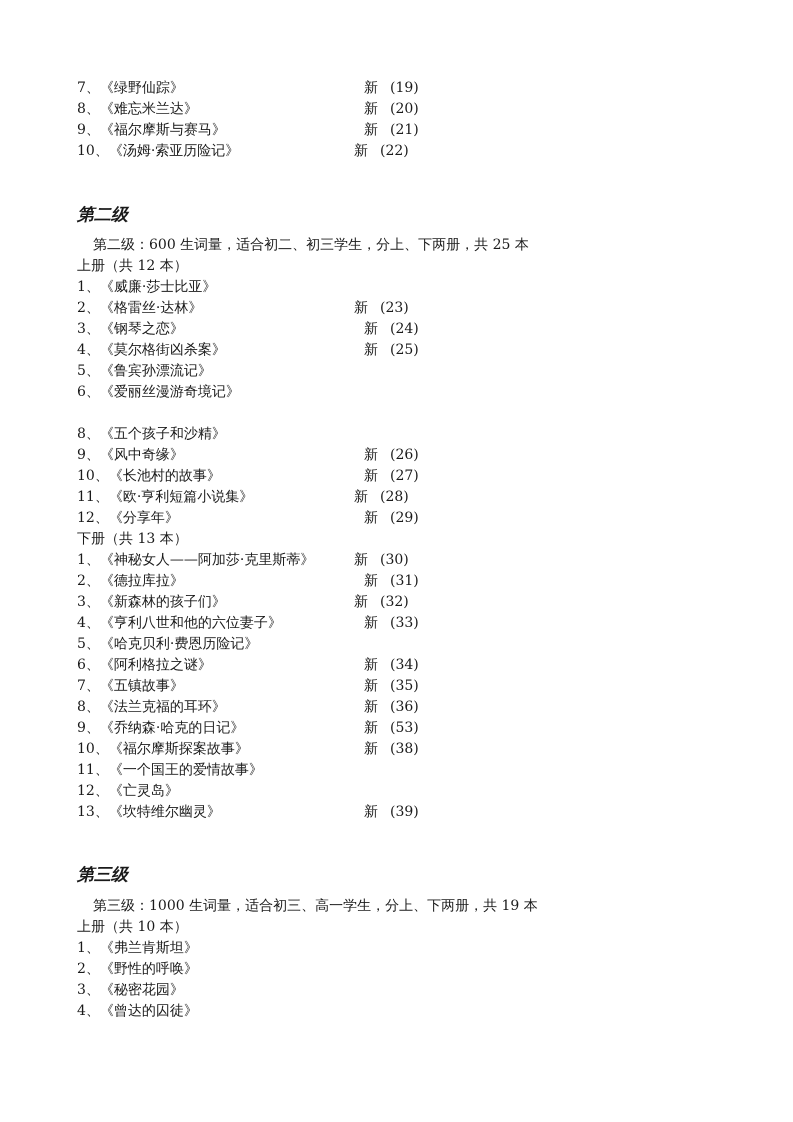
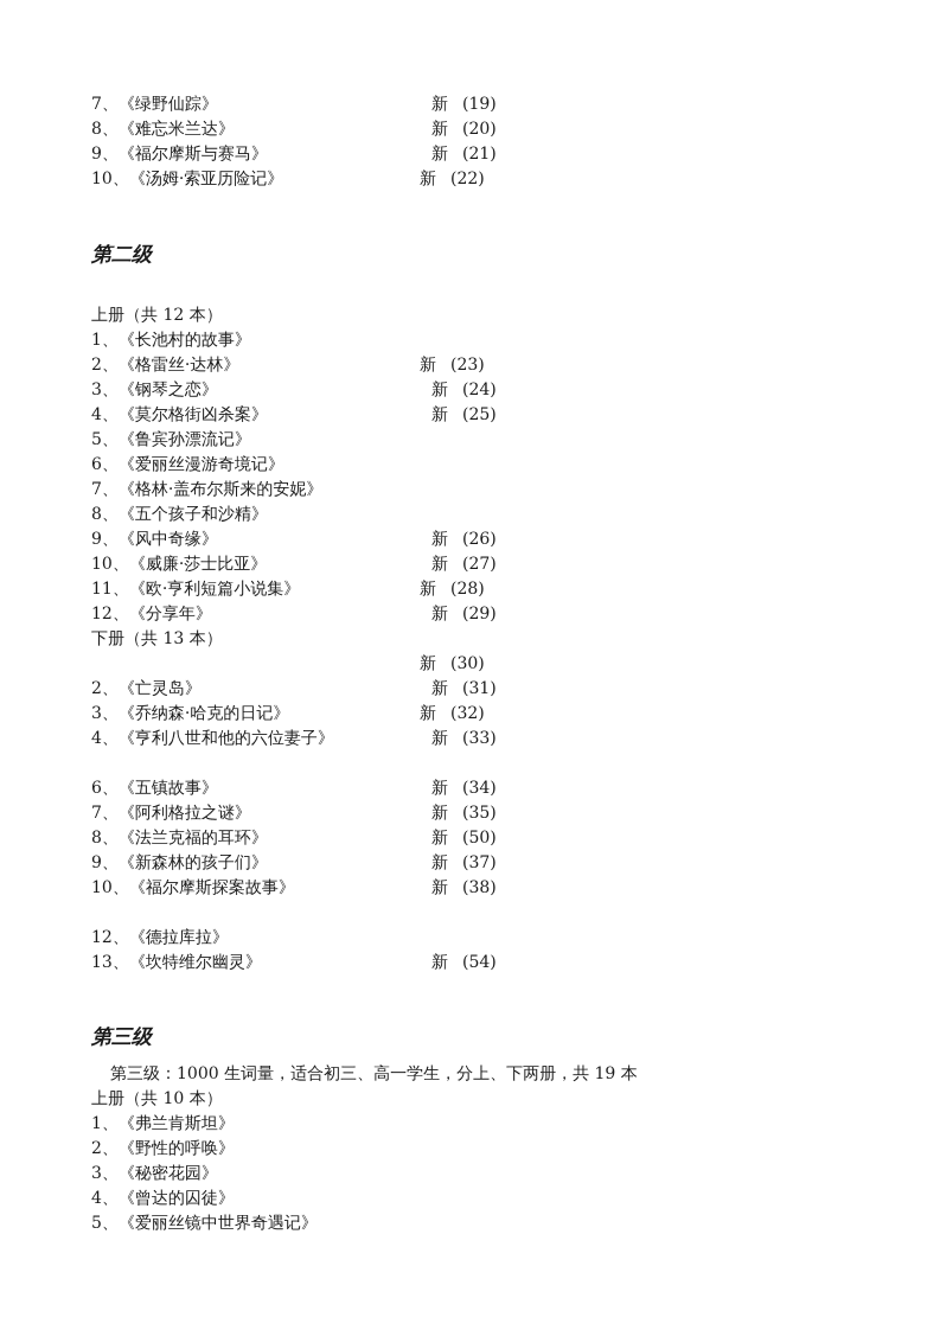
  7、《绿野仙踪》
  新 (19)
  8、《难忘米兰达》
  新 (20)
  9、《福尔摩斯与赛马》
  新 (21)
  10、《汤姆·索亚历险记》
  新 (22)
  第二级
- 第二级：600 生词量，适合初二、初三学生，分上、下两册，共 25 本
  上册（共 12 本）
- 1、《威廉·莎士比亚》
+ 1、《长池村的故事》
  2、《格雷丝·达林》
  新 (23)
  3、《钢琴之恋》
  新 (24)
  4、《莫尔格街凶杀案》
  新 (25)
  5、《鲁宾孙漂流记》
  6、《爱丽丝漫游奇境记》
+ 7、《格林·盖布尔斯来的安妮》
  8、《五个孩子和沙精》
  9、《风中奇缘》
  新 (26)
- 10、《长池村的故事》
+ 10、《威廉·莎士比亚》
  新 (27)
  11、《欧·亨利短篇小说集》
  新 (28)
  12、《分享年》
  新 (29)
  下册（共 13 本）
- 1、《神秘女人——阿加莎·克里斯蒂》
  新 (30)
- 2、《德拉库拉》
+ 2、《亡灵岛》
  新 (31)
- 3、《新森林的孩子们》
+ 3、《乔纳森·哈克的日记》
  新 (32)
  4、《亨利八世和他的六位妻子》
  新 (33)
- 5、《哈克贝利·费恩历险记》
- 6、《阿利格拉之谜》
+ 6、《五镇故事》
  新 (34)
- 7、《五镇故事》
+ 7、《阿利格拉之谜》
  新 (35)
  8、《法兰克福的耳环》
- 新 (36)
+ 新 (50)
- 9、《乔纳森·哈克的日记》
+ 9、《新森林的孩子们》
- 新 (53)
+ 新 (37)
  10、《福尔摩斯探案故事》
  新 (38)
- 11、《一个国王的爱情故事》
- 12、《亡灵岛》
+ 12、《德拉库拉》
  13、《坎特维尔幽灵》
- 新 (39)
+ 新 (54)
  第三级
  第三级：1000 生词量，适合初三、高一学生，分上、下两册，共 19 本
  上册（共 10 本）
  1、《弗兰肯斯坦》
  2、《野性的呼唤》
  3、《秘密花园》
  4、《曾达的囚徒》
+ 5、《爱丽丝镜中世界奇遇记》
